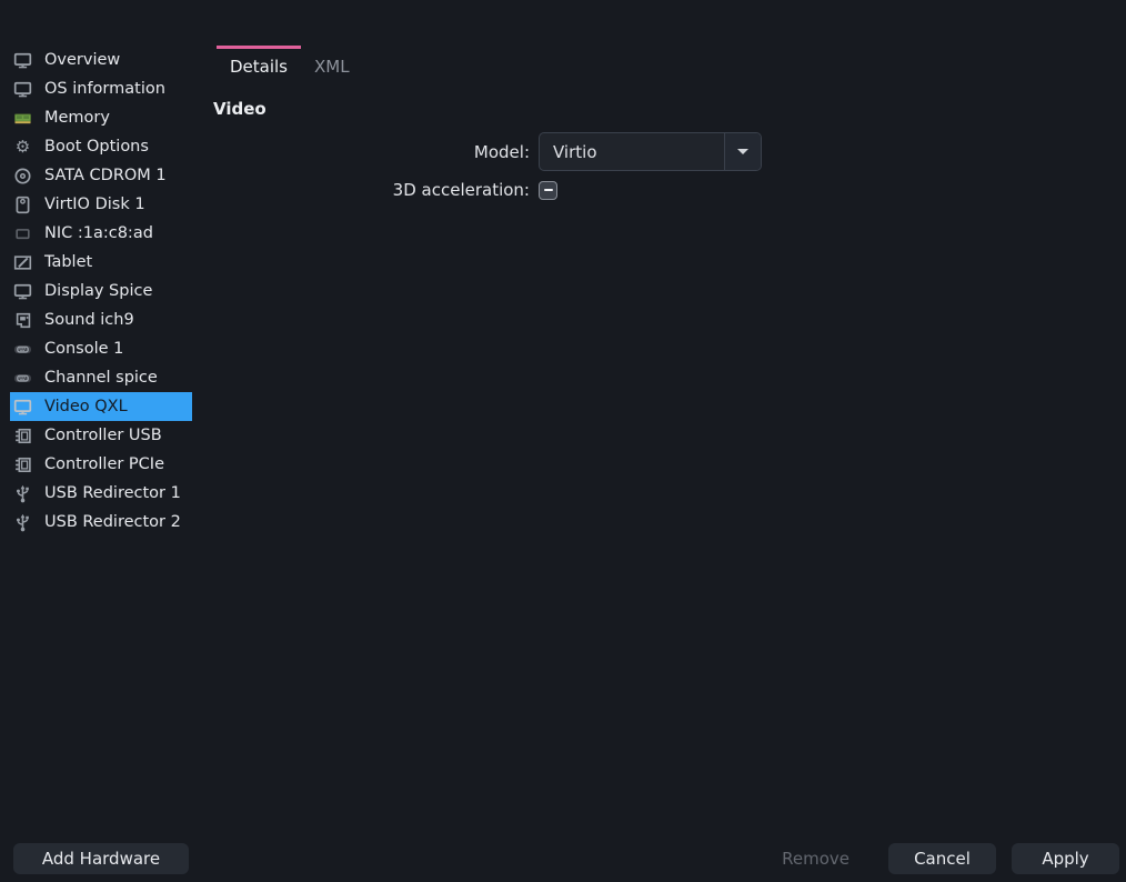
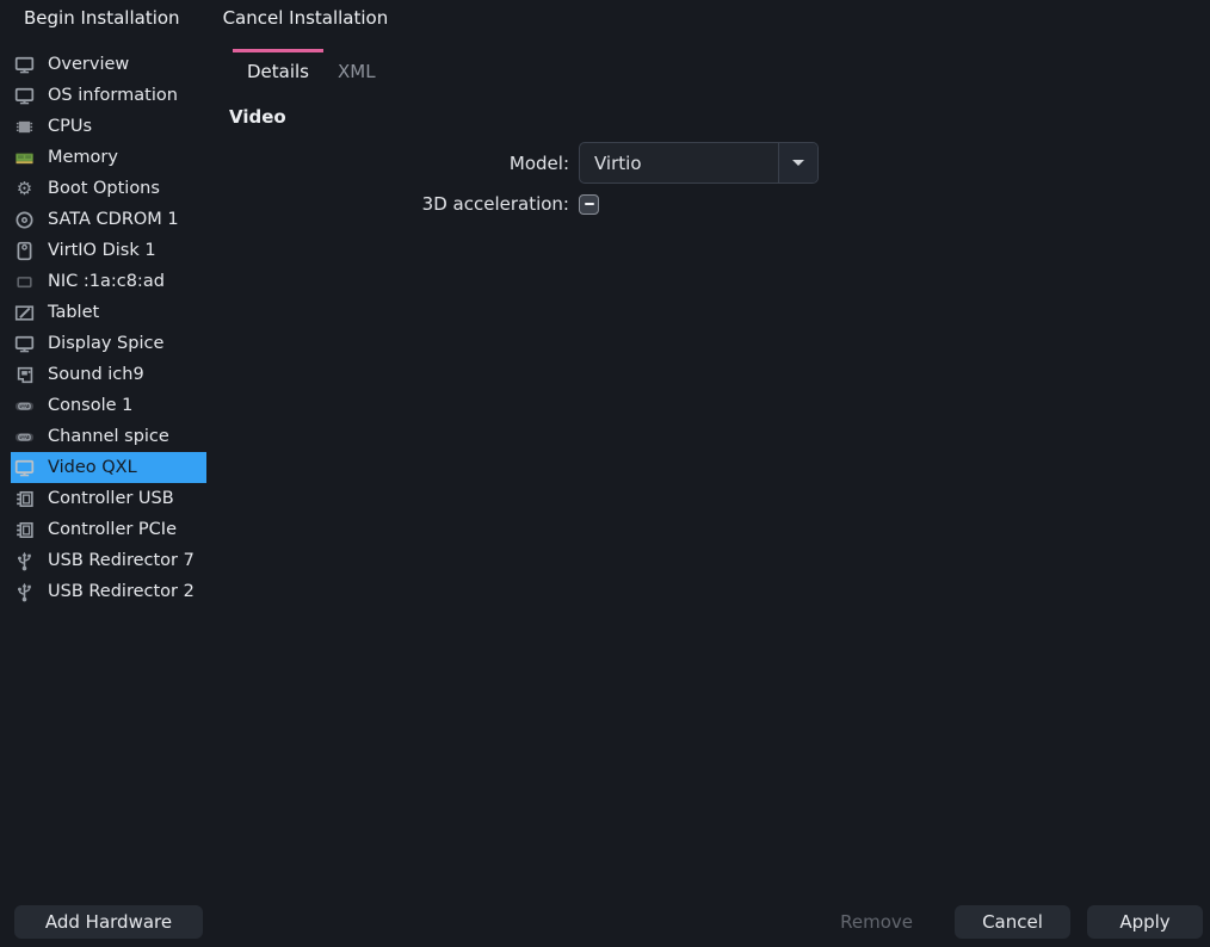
+ Begin Installation
+ Cancel Installation
  Overview
  OS information
+ CPUs
  Memory
  ⚙
  Boot Options
  SATA CDROM 1
  VirtIO Disk 1
  NIC :1a:c8:ad
  Tablet
  Display Spice
  Sound ich9
  Console 1
  Channel spice
  Video QXL
  Controller USB
  Controller PCIe
- USB Redirector 1
+ USB Redirector 7
  USB Redirector 2
  Details
  XML
  Video
  Model:
  Virtio
  3D acceleration:
  Add Hardware
  Remove
  Cancel
  Apply
